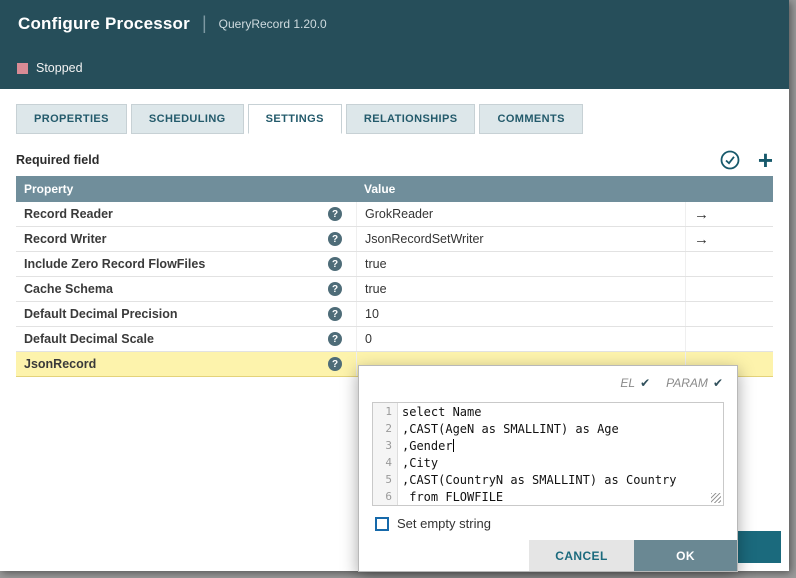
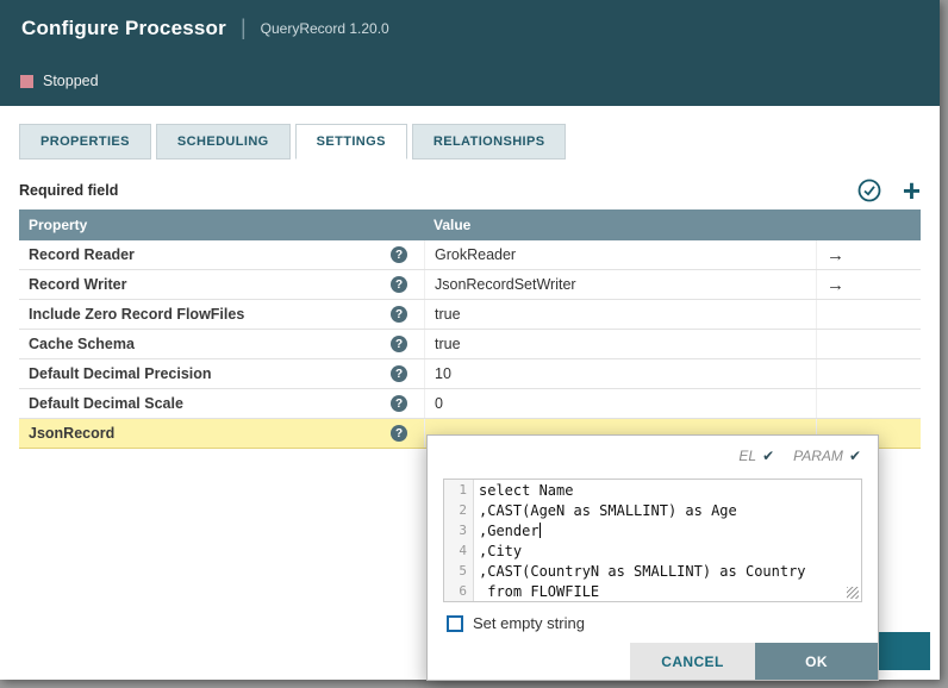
  Configure Processor
  |
  QueryRecord 1.20.0
  Stopped
  PROPERTIES
  SCHEDULING
  SETTINGS
  RELATIONSHIPS
- COMMENTS
  Required field
  +
  Property
  Value
  Record Reader
  ?
  GrokReader
  →
  Record Writer
  ?
  JsonRecordSetWriter
  →
  Include Zero Record FlowFiles
  ?
  true
  Cache Schema
  ?
  true
  Default Decimal Precision
  ?
  10
  Default Decimal Scale
  ?
  0
  JsonRecord
  ?
  EL ✔
  PARAM ✔
  1
  select Name
  2
  ,CAST(AgeN as SMALLINT) as Age
  3
  ,Gender
  4
  ,City
  5
  ,CAST(CountryN as SMALLINT) as Country
  6
  from FLOWFILE
  Set empty string
  CANCEL
  OK
